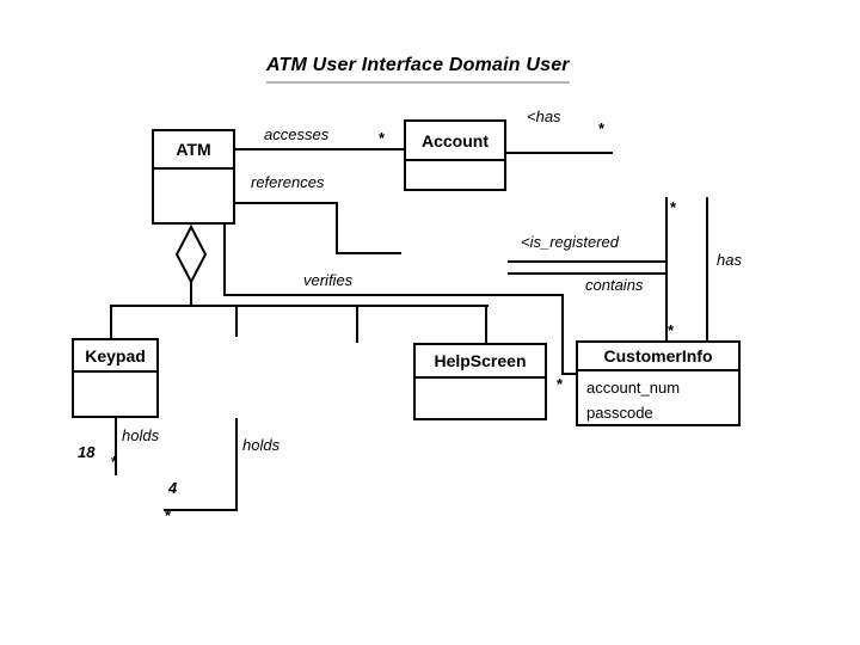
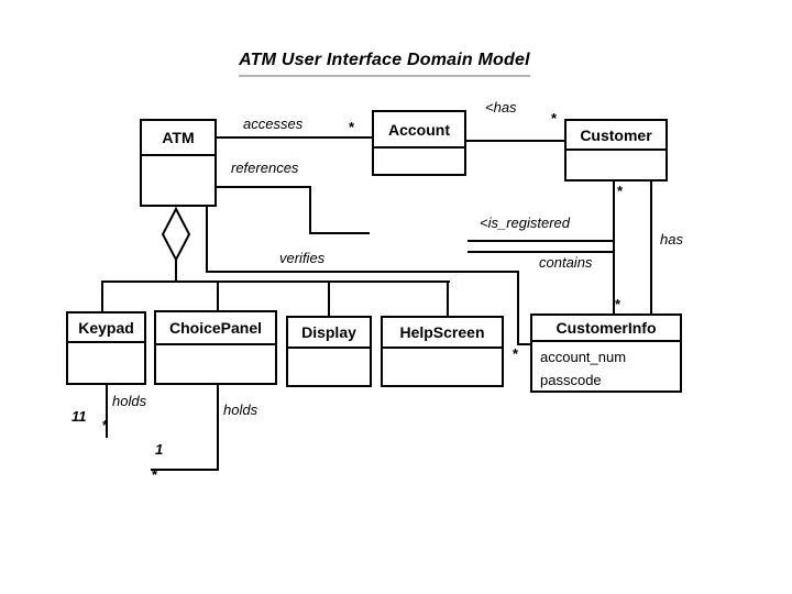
- ATM User Interface Domain User
+ ATM User Interface Domain Model
  ATM
  Account
+ Customer
  Keypad
+ ChoicePanel
+ Display
  HelpScreen
  CustomerInfo
  account_num
  passcode
  accesses
  <has
  references
  <is_registered
  contains
  has
  verifies
  holds
  holds
  *
  *
  *
  *
  *
- 18
+ 11
  *
- 4
+ 1
  *
